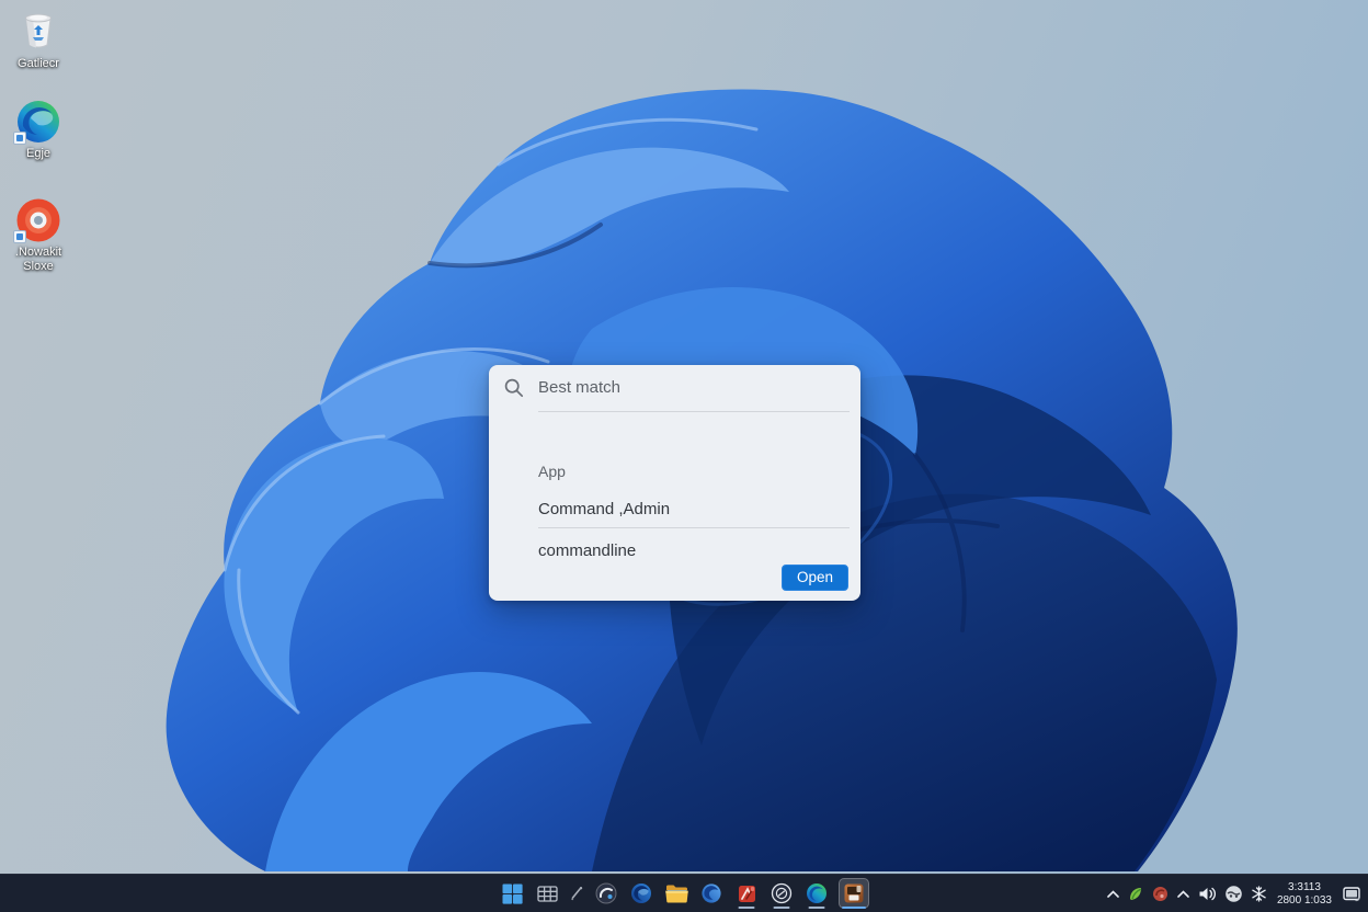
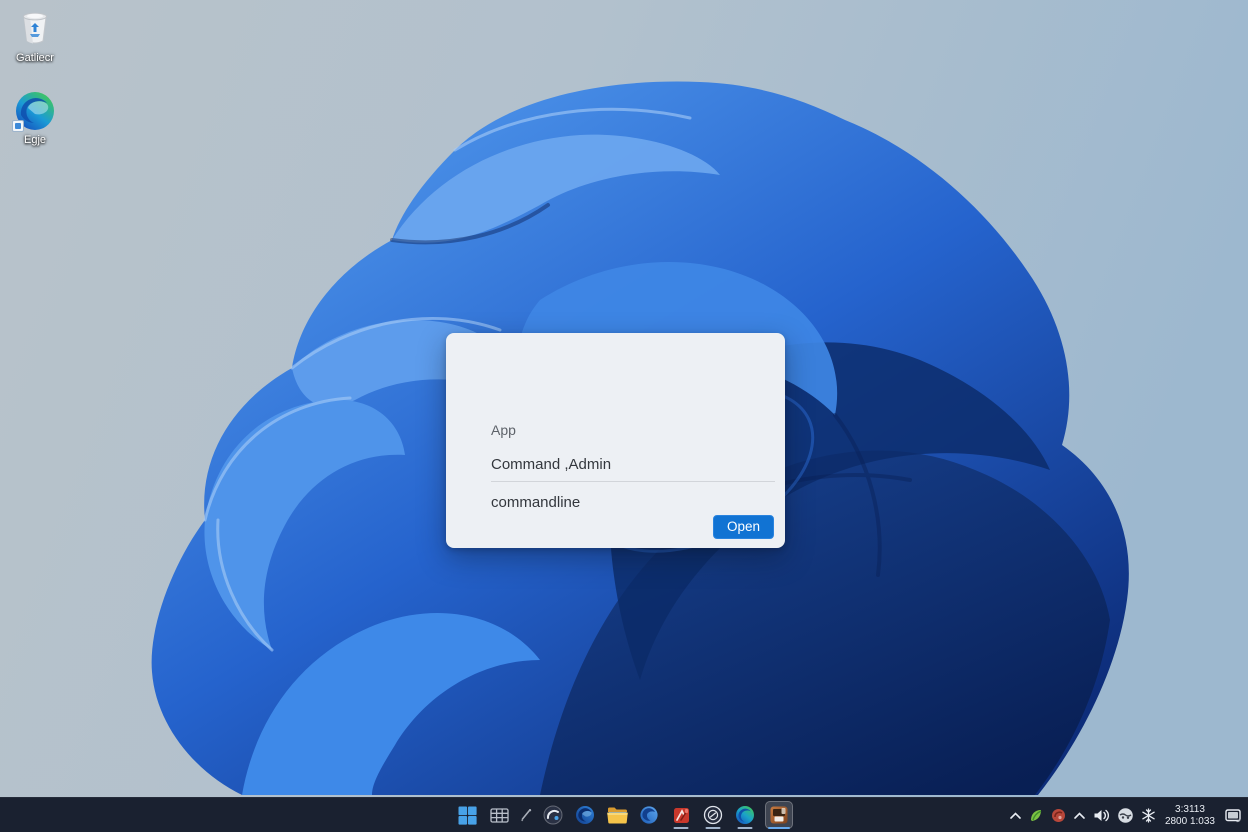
  Gatliecr
  Egje
- .Nowakit
- Sloxe
- Best match
  App
  Command ,Admin
  commandline
  Open
  3:3113
  2800 1:033
